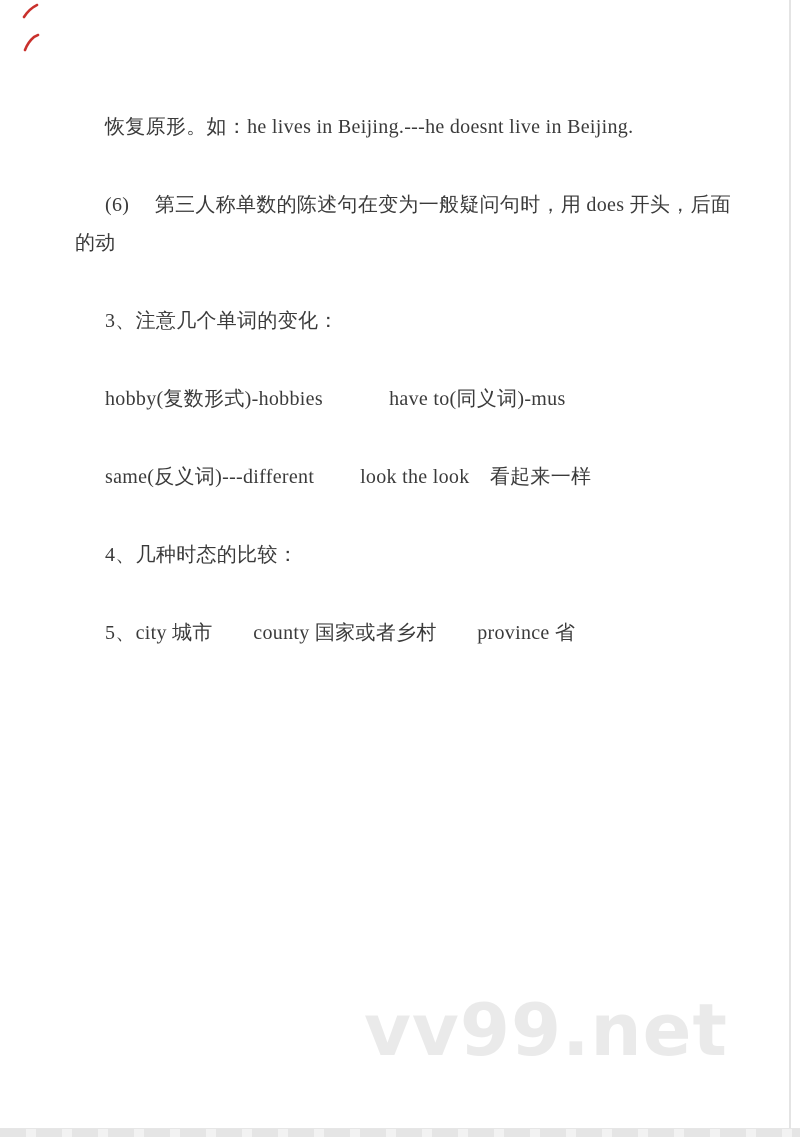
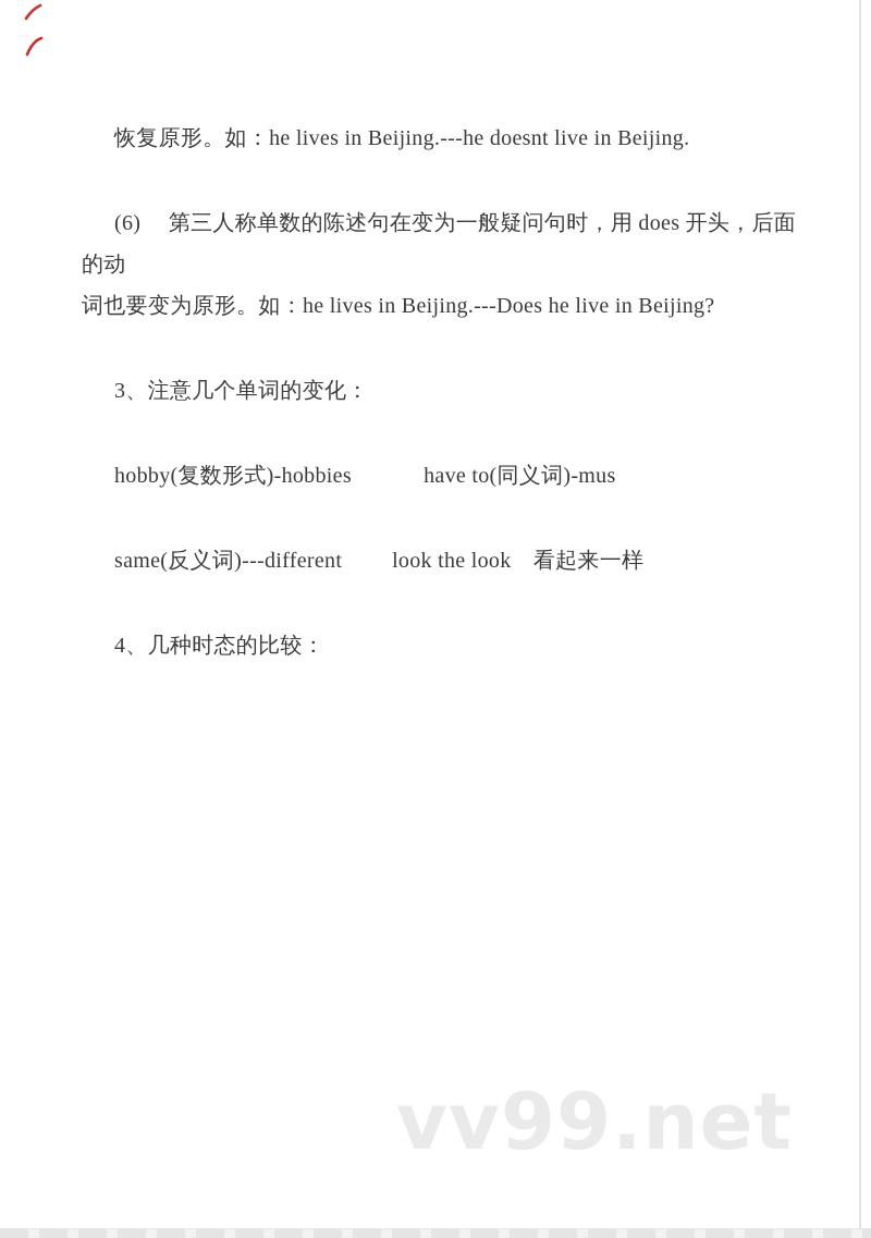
  恢复原形。如：he lives in Beijing.---he doesnt live in Beijing.
  (6) 第三人称单数的陈述句在变为一般疑问句时，用 does 开头，后面的动
+ 词也要变为原形。如：he lives in Beijing.---Does he live in Beijing?
  3、注意几个单词的变化：
  hobby(复数形式)-hobbies have to(同义词)-mus
  same(反义词)---different look the look 看起来一样
  4、几种时态的比较：
- 5、city 城市 county 国家或者乡村 province 省
